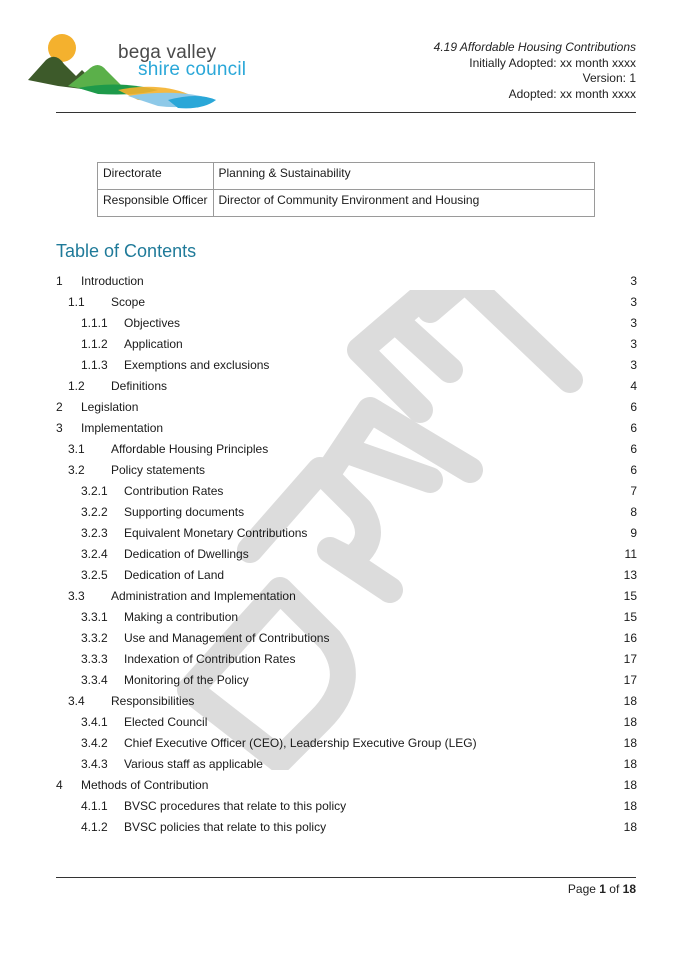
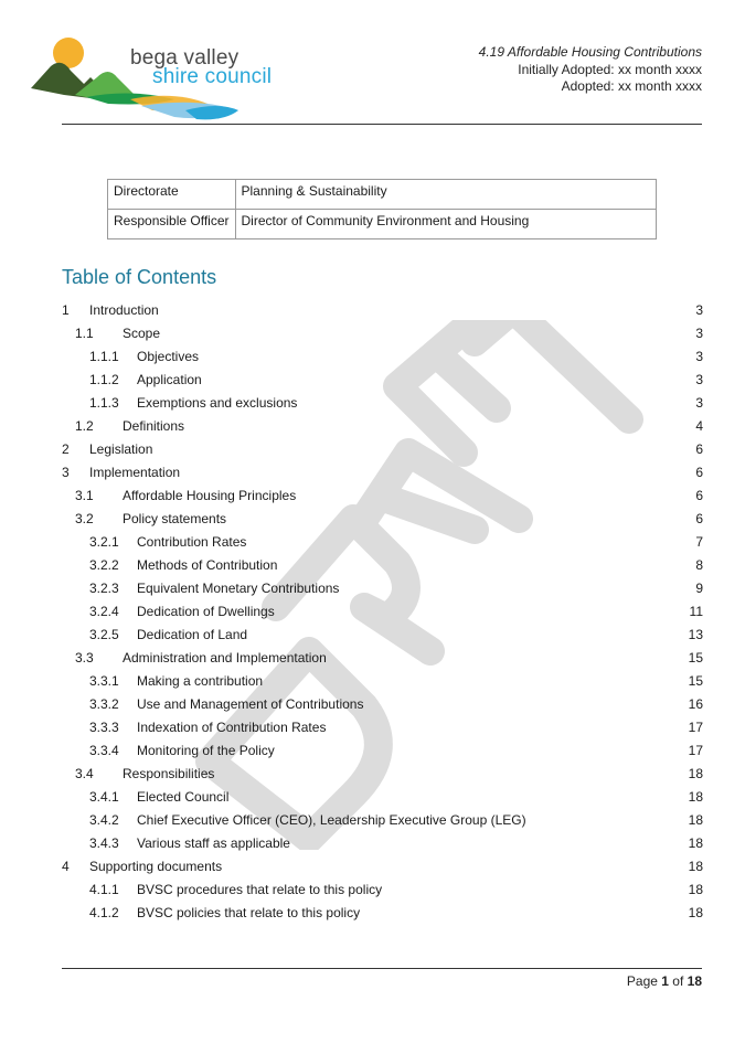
  bega valley
  shire council
  4.19 Affordable Housing Contributions
  Initially Adopted: xx month xxxx
- Version: 1
  Adopted: xx month xxxx
  Directorate	Planning & Sustainability
  Responsible Officer	Director of Community Environment and Housing
  Table of Contents
  1
  Introduction
  3
  1.1
  Scope
  3
  1.1.1
  Objectives
  3
  1.1.2
  Application
  3
  1.1.3
  Exemptions and exclusions
  3
  1.2
  Definitions
  4
  2
  Legislation
  6
  3
  Implementation
  6
  3.1
  Affordable Housing Principles
  6
  3.2
  Policy statements
  6
  3.2.1
  Contribution Rates
  7
  3.2.2
- Supporting documents
+ Methods of Contribution
  8
  3.2.3
  Equivalent Monetary Contributions
  9
  3.2.4
  Dedication of Dwellings
  11
  3.2.5
  Dedication of Land
  13
  3.3
  Administration and Implementation
  15
  3.3.1
  Making a contribution
  15
  3.3.2
  Use and Management of Contributions
  16
  3.3.3
  Indexation of Contribution Rates
  17
  3.3.4
  Monitoring of the Policy
  17
  3.4
  Responsibilities
  18
  3.4.1
  Elected Council
  18
  3.4.2
  Chief Executive Officer (CEO), Leadership Executive Group (LEG)
  18
  3.4.3
  Various staff as applicable
  18
  4
- Methods of Contribution
+ Supporting documents
  18
  4.1.1
  BVSC procedures that relate to this policy
  18
  4.1.2
  BVSC policies that relate to this policy
  18
  Page 1 of 18
